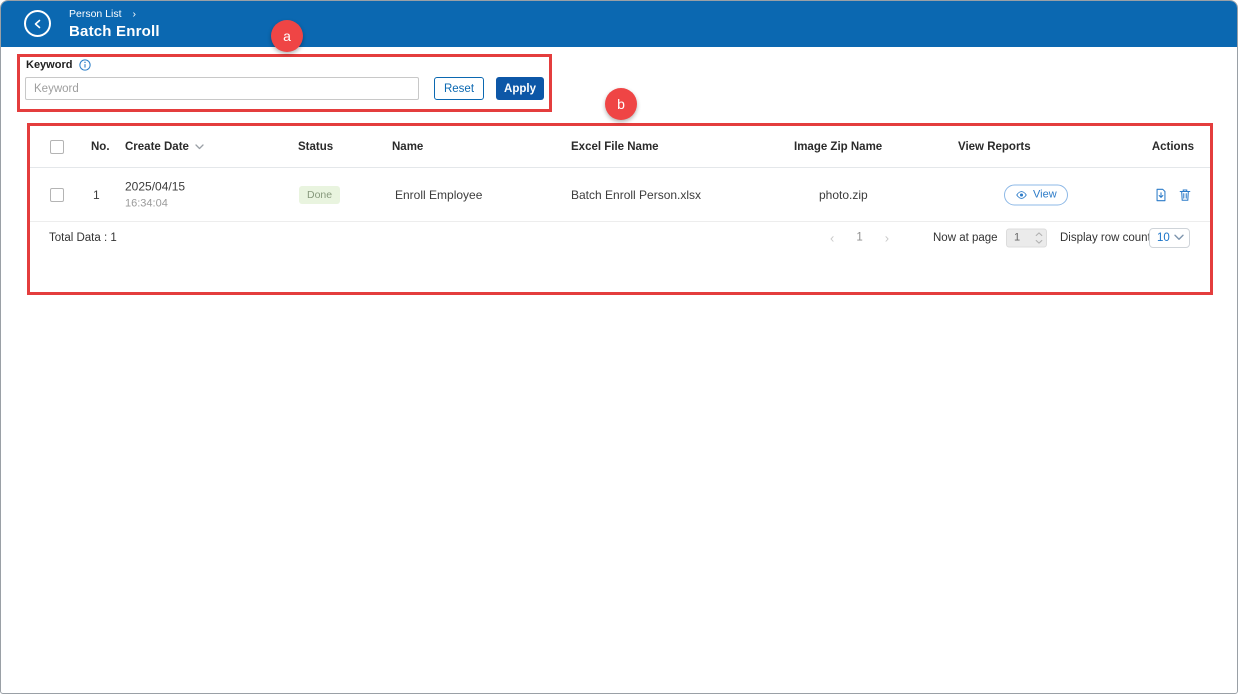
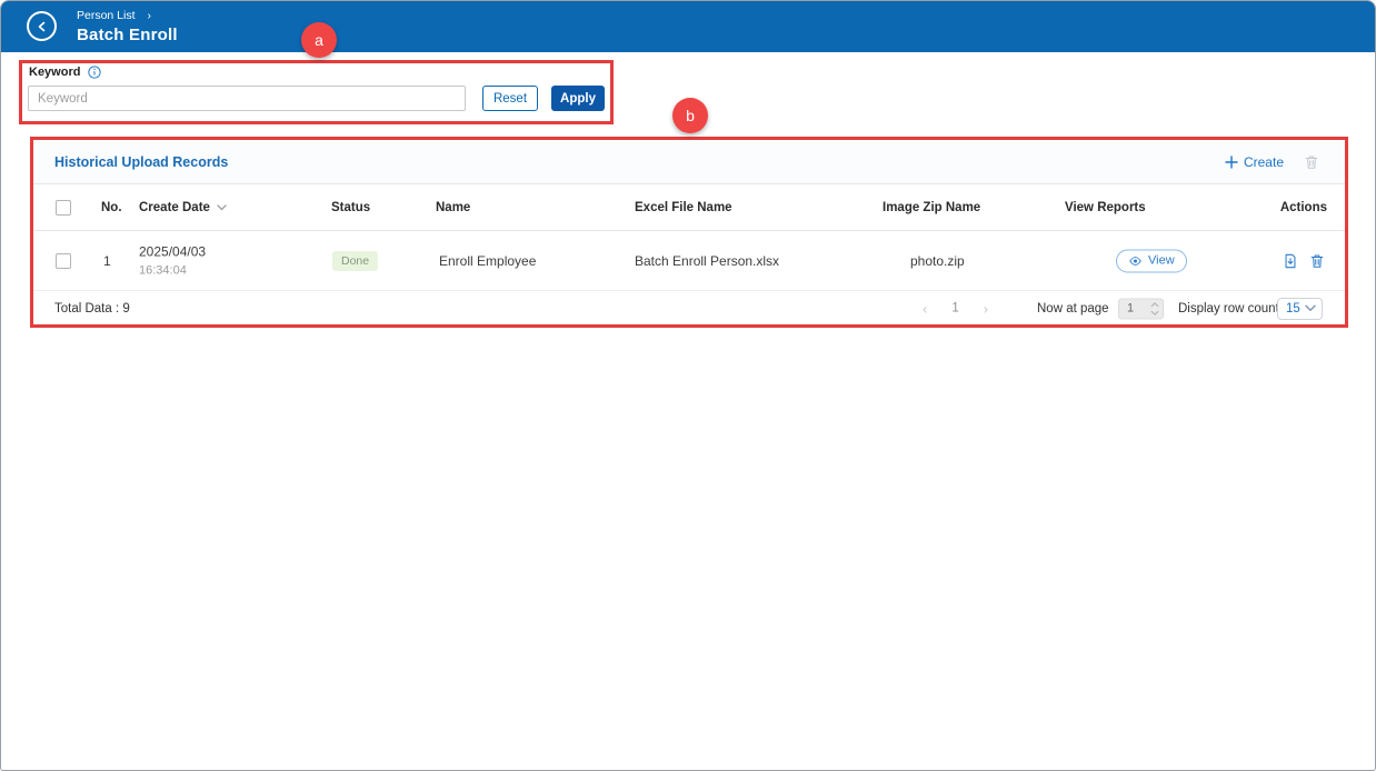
  Person List
  ›
  Batch Enroll
  Keyword
  Keyword
  Reset
  Apply
+ Historical Upload Records
+ Create
  No.
  Create Date
  Status
  Name
  Excel File Name
  Image Zip Name
  View Reports
  Actions
  1
- 2025/04/15
+ 2025/04/03
  16:34:04
  Done
  Enroll Employee
  Batch Enroll Person.xlsx
  photo.zip
  View
- Total Data : 1
+ Total Data : 9
  ‹
  1
  ›
  Now at page
  1
  Display row coun
- 10
+ 15
  a
  b
